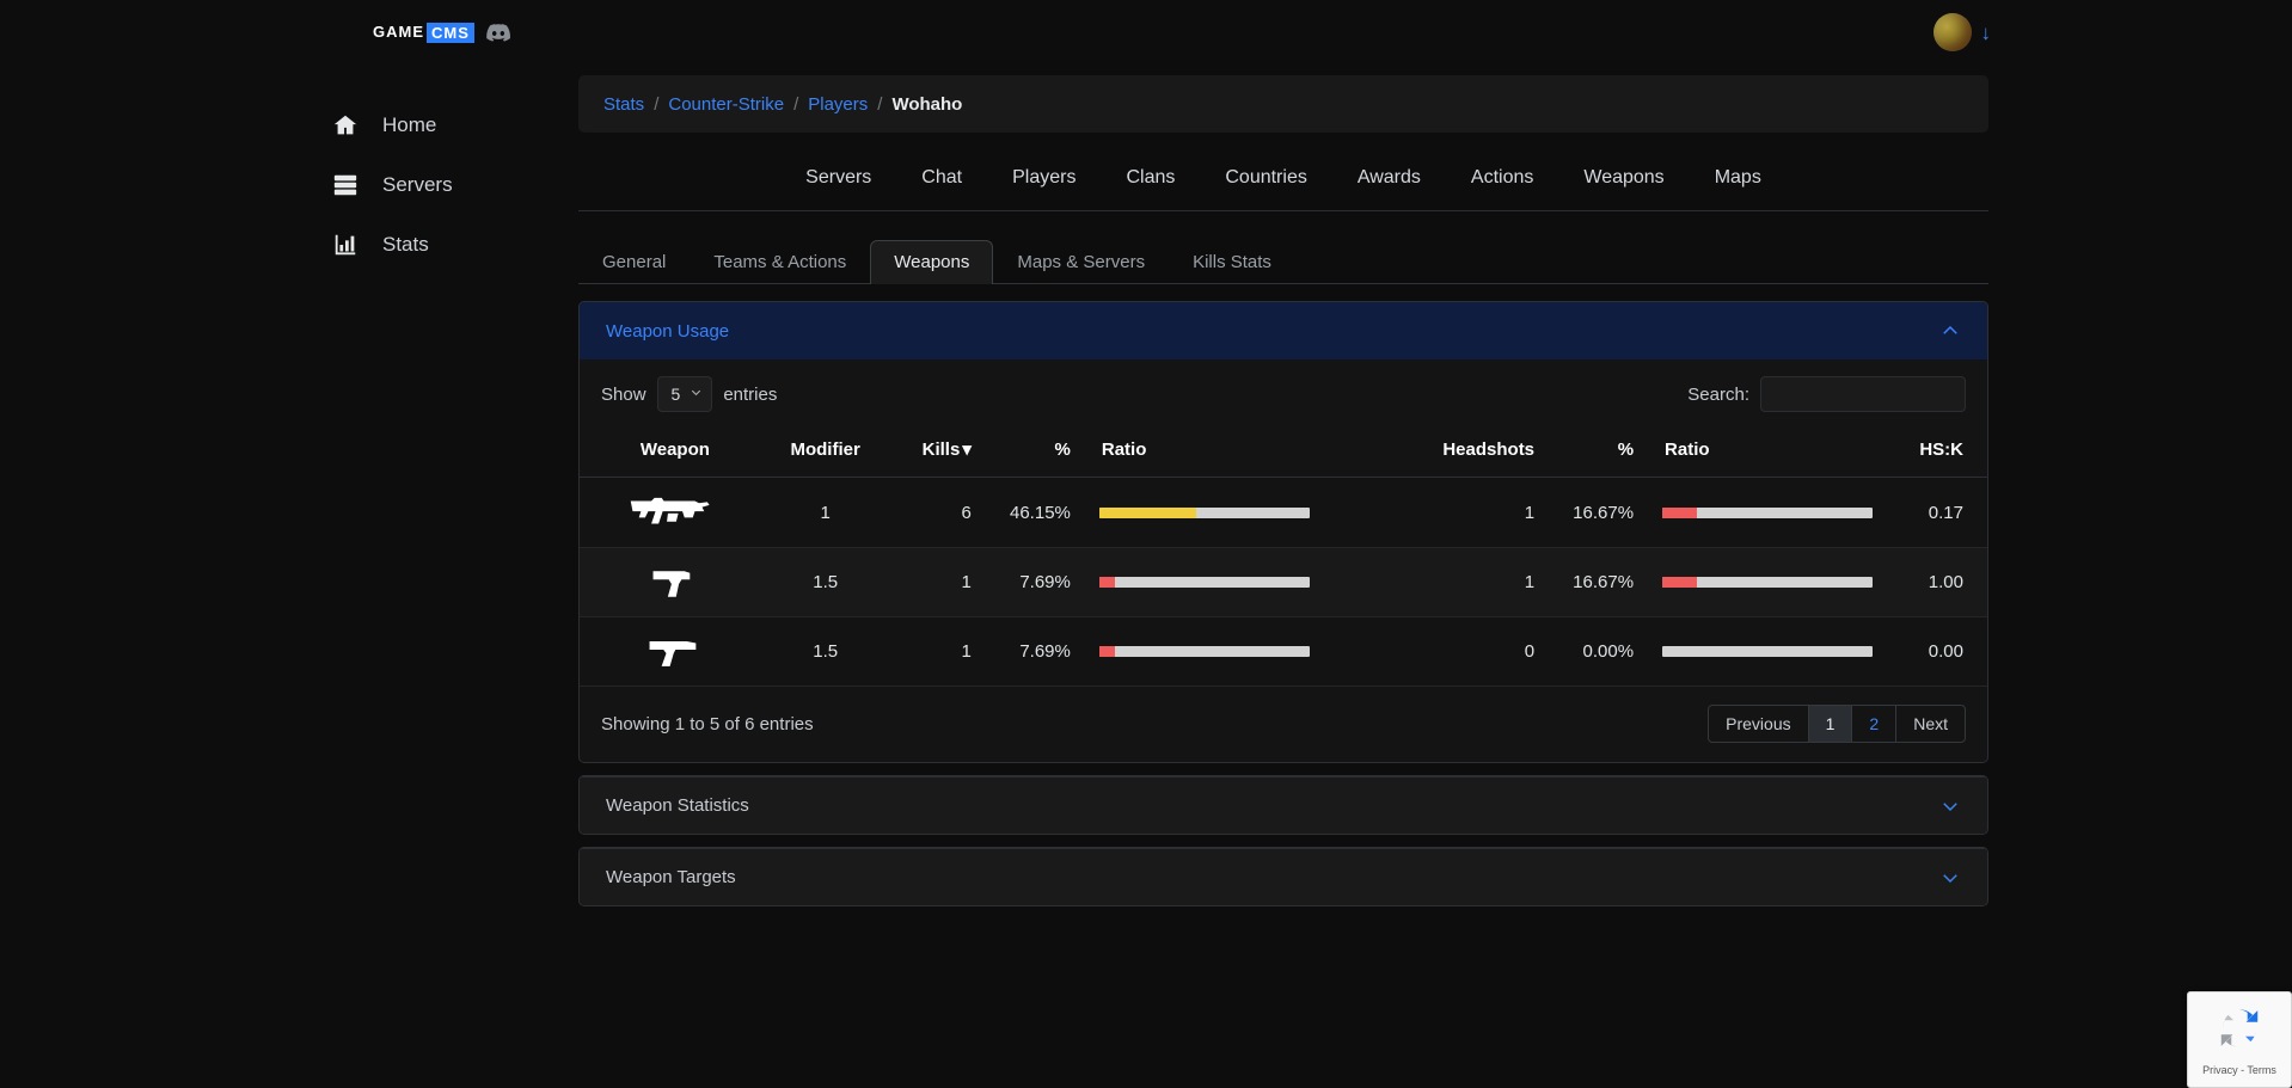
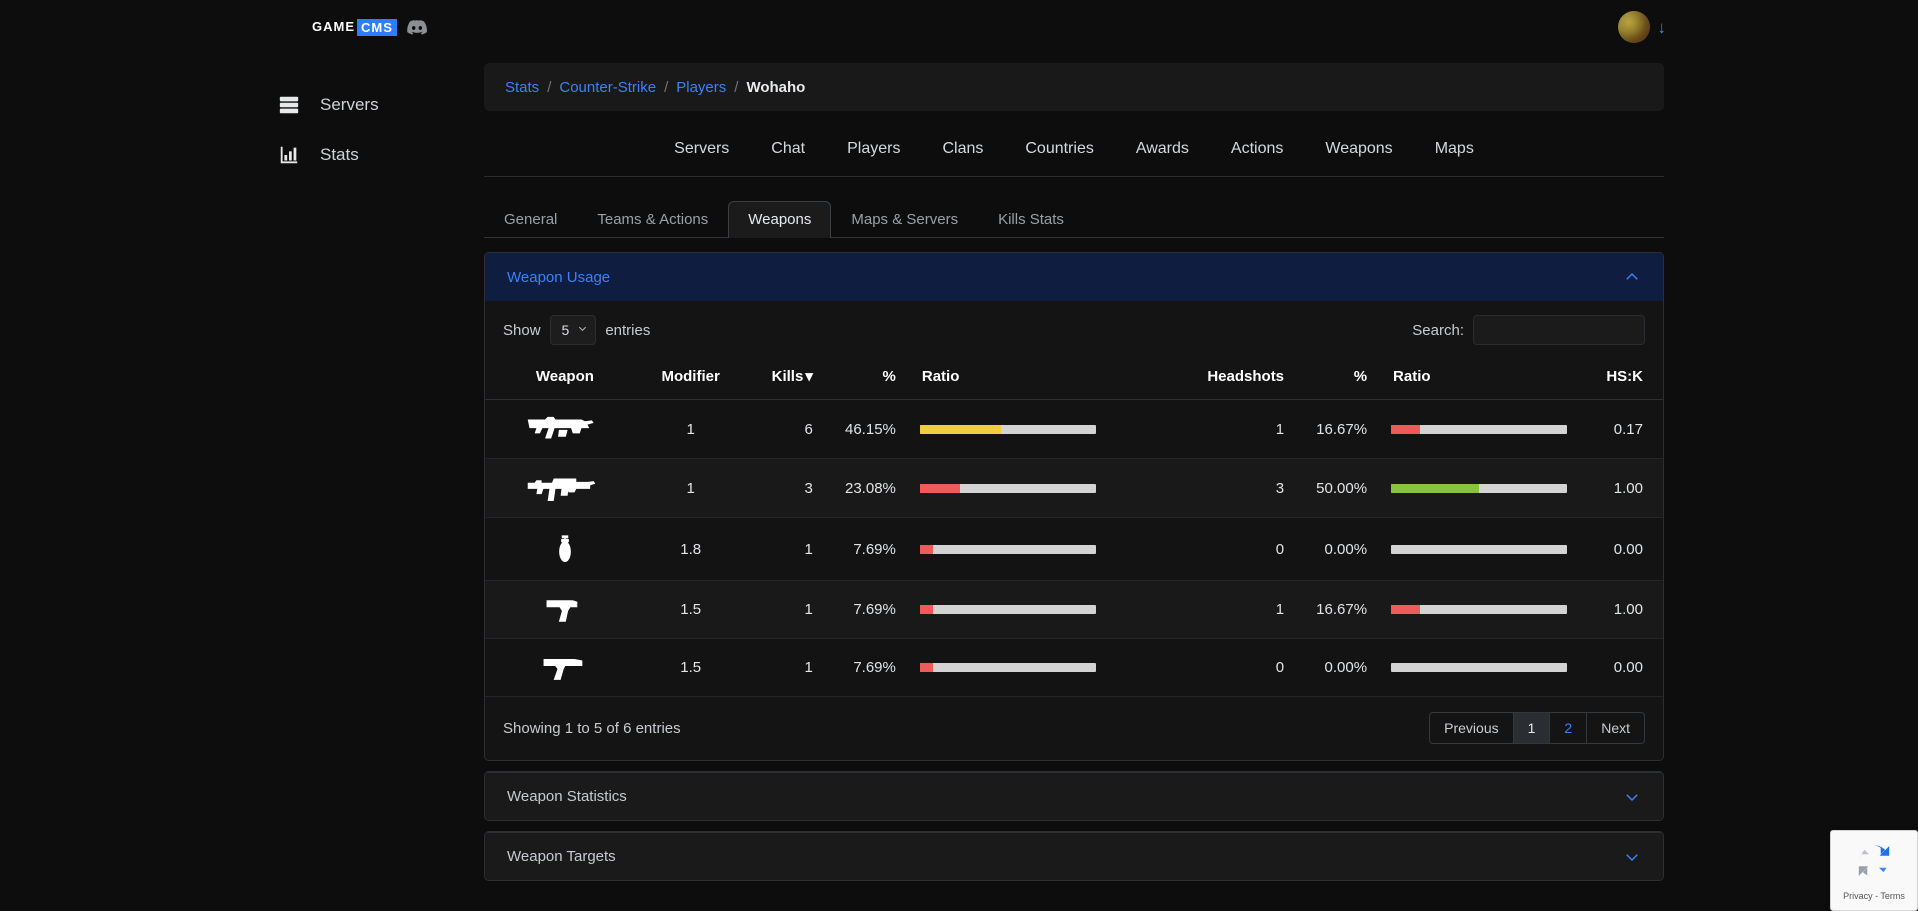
  GAME
  CMS
  ↓
- Home
  Servers
  Stats
  Stats
  /
  Counter-Strike
  /
  Players
  /
  Wohaho
  Servers
  Chat
  Players
  Clans
  Countries
  Awards
  Actions
  Weapons
  Maps
  General
  Teams & Actions
  Weapons
  Maps & Servers
  Kills Stats
  Weapon Usage
  Show
  5
  entries
  Search:
  Weapon	Modifier	Kills▾	%	Ratio	Headshots	%	Ratio	HS:K
  	1	6	46.15%		1	16.67%		0.17
+ 	1	3	23.08%		3	50.00%		1.00
+ 	1.8	1	7.69%		0	0.00%		0.00
  	1.5	1	7.69%		1	16.67%		1.00
  	1.5	1	7.69%		0	0.00%		0.00
  Showing 1 to 5 of 6 entries
  Previous
  1
  2
  Next
  Weapon Statistics
  Weapon Targets
  Privacy - Terms
